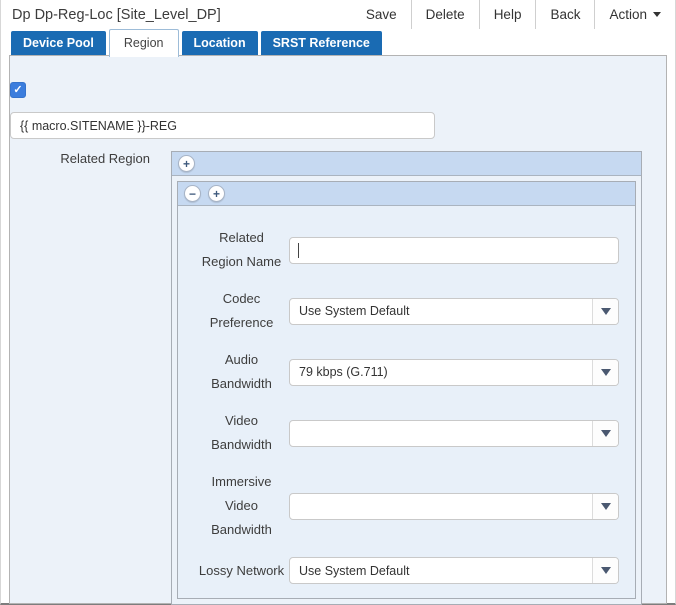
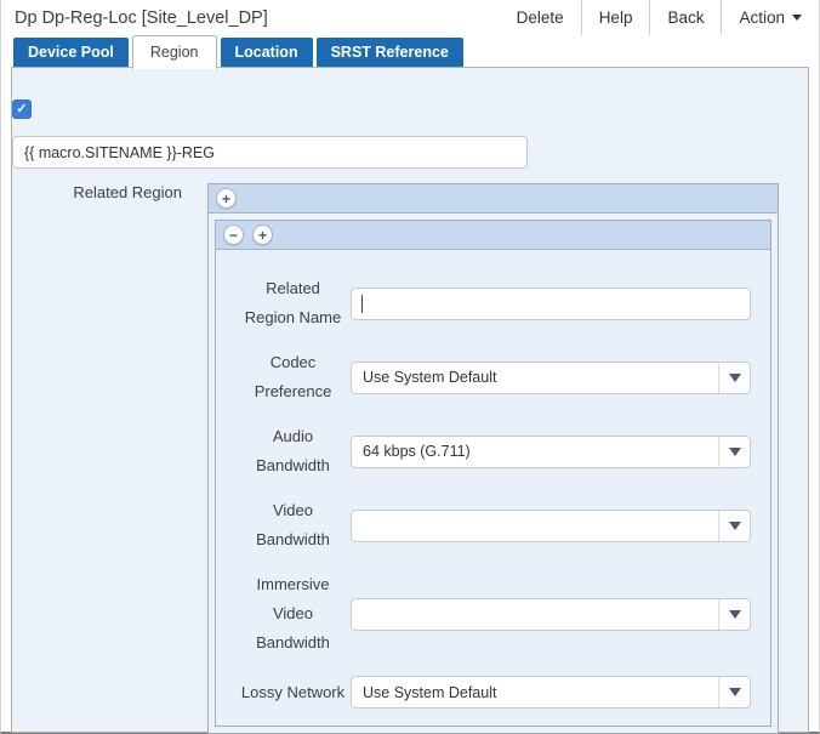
  Dp Dp-Reg-Loc [Site_Level_DP]
- Save
  Delete
  Help
  Back
  Action
  Device Pool
  Region
  Location
  SRST Reference
  ✓
  {{ macro.SITENAME }}-REG
  Related Region
  +
  −
  +
  Related
  Region Name
  Codec
  Preference
  Use System Default
  Audio
  Bandwidth
- 79 kbps (G.711)
+ 64 kbps (G.711)
  Video
  Bandwidth
  Immersive
  Video
  Bandwidth
  Lossy Network
  Use System Default
